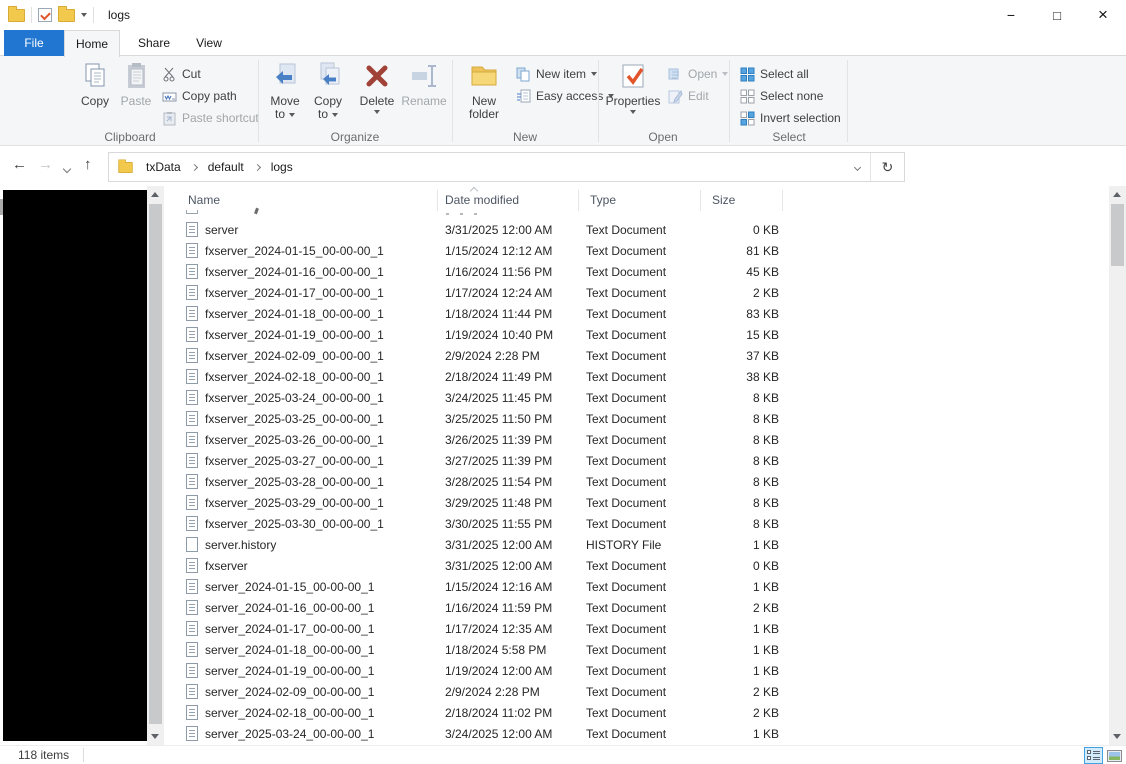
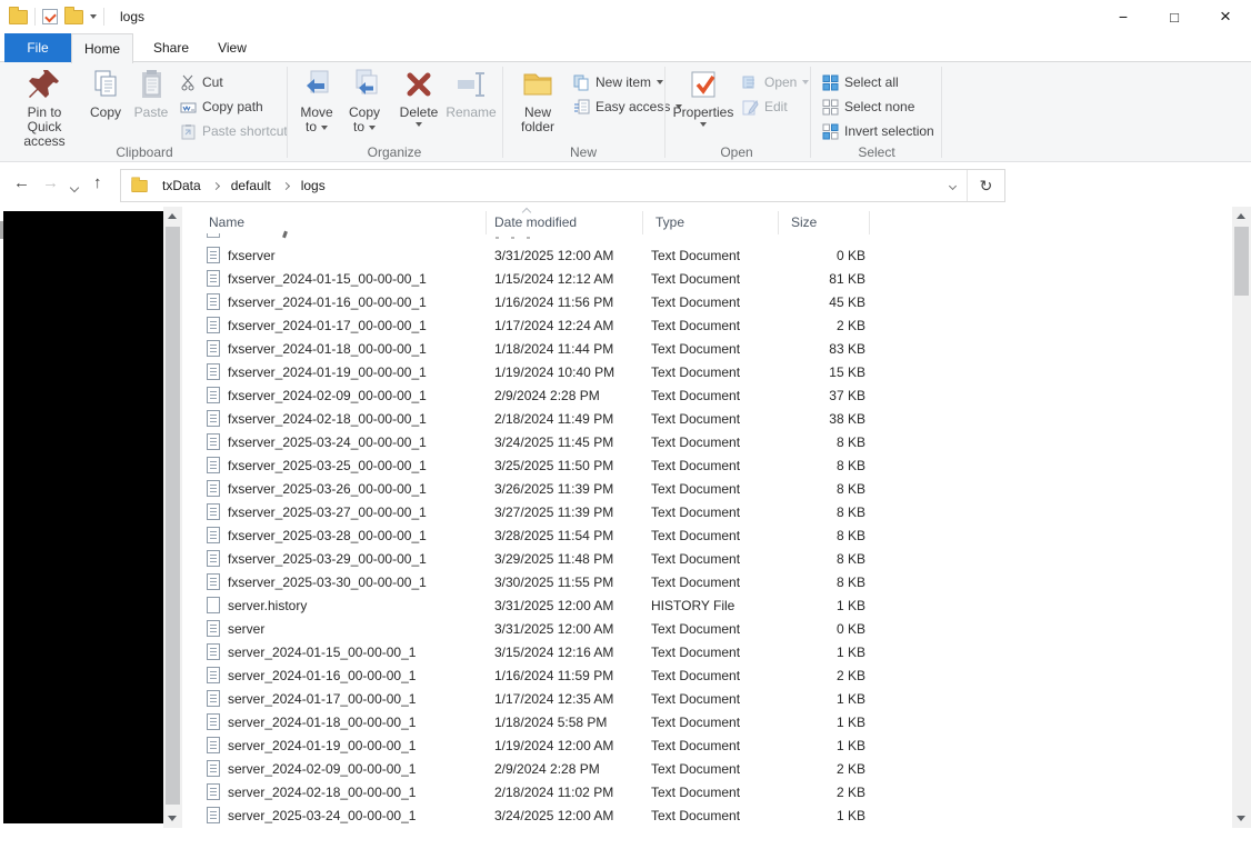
  logs
  −
  □
  ×
  File
  Home
  Share
  View
+ Pin to Quick access
  Copy
  Paste
  Cut
  Copy path
  Paste shortcu
  Clipboard
  Move
  to
  Copy
  to
  Delete
  Rename
  Organize
  New
  folder
  New item
  Easy access
  New
  Properties
  Open
  Edit
  Open
  Select all
  Select none
  Invert selection
  Select
  ←
  →
  ↑
  txData
  default
  logs
  ↻
  Name
  Date modified
  Type
  Size
- server
+ fxserver
  3/31/2025 12:00 AM
  Text Document
  0 KB
  fxserver_2024-01-15_00-00-00_1
  1/15/2024 12:12 AM
  Text Document
  81 KB
  fxserver_2024-01-16_00-00-00_1
  1/16/2024 11:56 PM
  Text Document
  45 KB
  fxserver_2024-01-17_00-00-00_1
  1/17/2024 12:24 AM
  Text Document
  2 KB
  fxserver_2024-01-18_00-00-00_1
  1/18/2024 11:44 PM
  Text Document
  83 KB
  fxserver_2024-01-19_00-00-00_1
  1/19/2024 10:40 PM
  Text Document
  15 KB
  fxserver_2024-02-09_00-00-00_1
  2/9/2024 2:28 PM
  Text Document
  37 KB
  fxserver_2024-02-18_00-00-00_1
  2/18/2024 11:49 PM
  Text Document
  38 KB
  fxserver_2025-03-24_00-00-00_1
  3/24/2025 11:45 PM
  Text Document
  8 KB
  fxserver_2025-03-25_00-00-00_1
  3/25/2025 11:50 PM
  Text Document
  8 KB
  fxserver_2025-03-26_00-00-00_1
  3/26/2025 11:39 PM
  Text Document
  8 KB
  fxserver_2025-03-27_00-00-00_1
  3/27/2025 11:39 PM
  Text Document
  8 KB
  fxserver_2025-03-28_00-00-00_1
  3/28/2025 11:54 PM
  Text Document
  8 KB
  fxserver_2025-03-29_00-00-00_1
  3/29/2025 11:48 PM
  Text Document
  8 KB
  fxserver_2025-03-30_00-00-00_1
  3/30/2025 11:55 PM
  Text Document
  8 KB
  server.history
  3/31/2025 12:00 AM
  HISTORY File
  1 KB
- fxserver
+ server
  3/31/2025 12:00 AM
  Text Document
  0 KB
  server_2024-01-15_00-00-00_1
- 1/15/2024 12:16 AM
+ 3/15/2024 12:16 AM
  Text Document
  1 KB
  server_2024-01-16_00-00-00_1
  1/16/2024 11:59 PM
  Text Document
  2 KB
  server_2024-01-17_00-00-00_1
  1/17/2024 12:35 AM
  Text Document
  1 KB
  server_2024-01-18_00-00-00_1
  1/18/2024 5:58 PM
  Text Document
  1 KB
  server_2024-01-19_00-00-00_1
  1/19/2024 12:00 AM
  Text Document
  1 KB
  server_2024-02-09_00-00-00_1
  2/9/2024 2:28 PM
  Text Document
  2 KB
  server_2024-02-18_00-00-00_1
  2/18/2024 11:02 PM
  Text Document
  2 KB
  server_2025-03-24_00-00-00_1
  3/24/2025 12:00 AM
  Text Document
  1 KB
- 118 items
